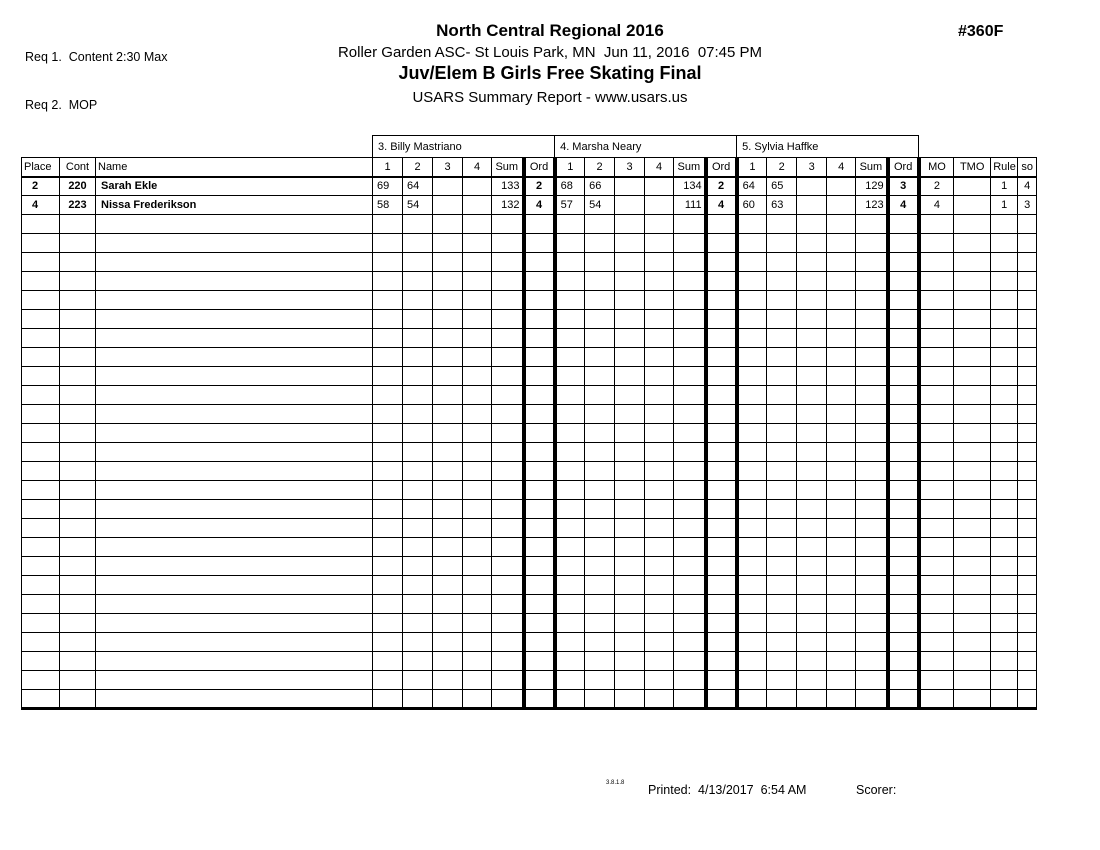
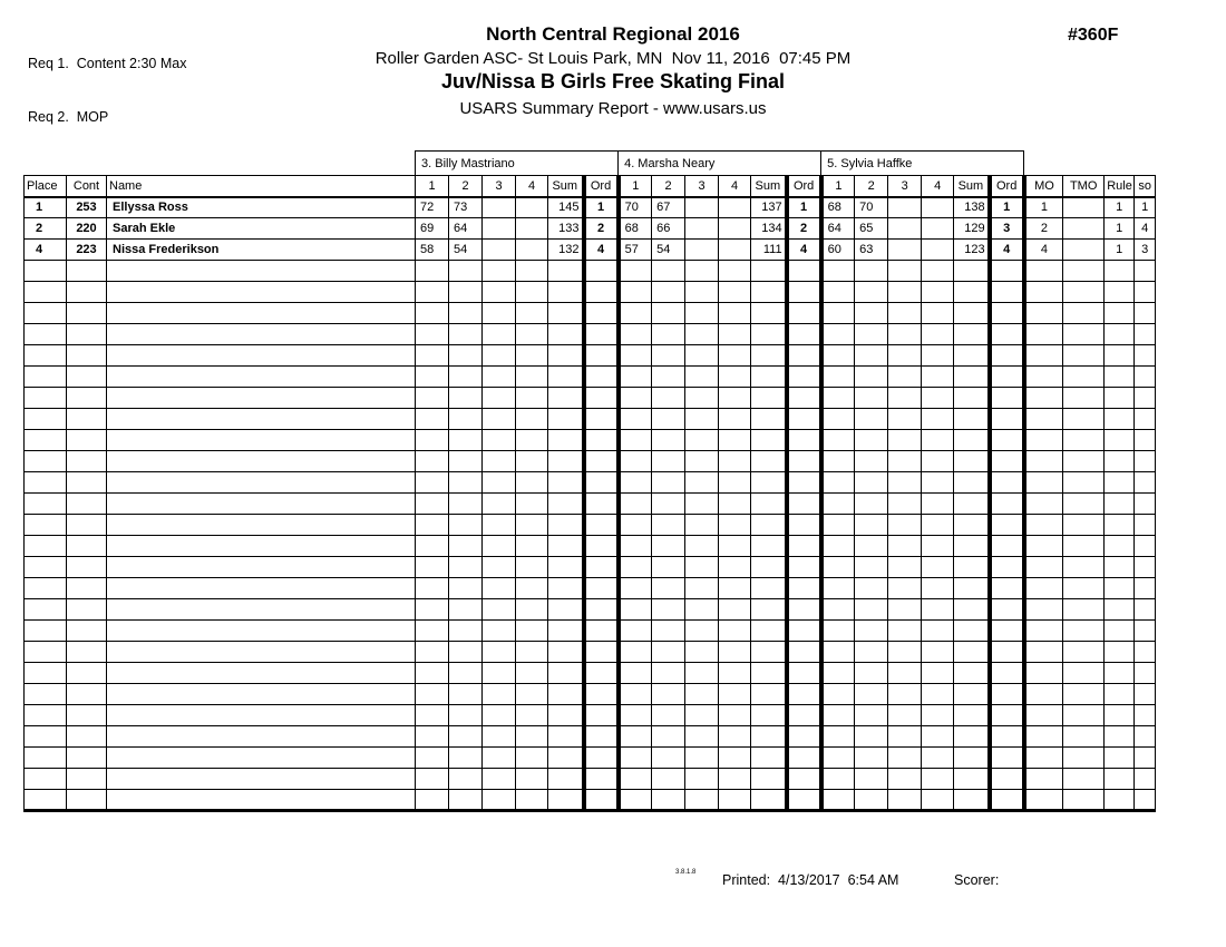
  Req 1. Content 2:30 Max
  Req 2. MOP
  North Central Regional 2016
- Roller Garden ASC- St Louis Park, MN Jun 11, 2016 07:45 PM
+ Roller Garden ASC- St Louis Park, MN Nov 11, 2016 07:45 PM
- Juv/Elem B Girls Free Skating Final
+ Juv/Nissa B Girls Free Skating Final
  USARS Summary Report - www.usars.us
  #360F
  	3. Billy Mastriano	4. Marsha Neary	5. Sylvia Haffke
  Place	Cont	Name	1	2	3	4	Sum	Ord	1	2	3	4	Sum	Ord	1	2	3	4	Sum	Ord	MO	TMO	Rule	so
+ 1	253	Ellyssa Ross	72	73			145	1	70	67			137	1	68	70			138	1	1		1	1
  2	220	Sarah Ekle	69	64			133	2	68	66			134	2	64	65			129	3	2		1	4
  4	223	Nissa Frederikson	58	54			132	4	57	54			111	4	60	63			123	4	4		1	3
  Printed: 4/13/2017 6:54 AM
  Scorer:
